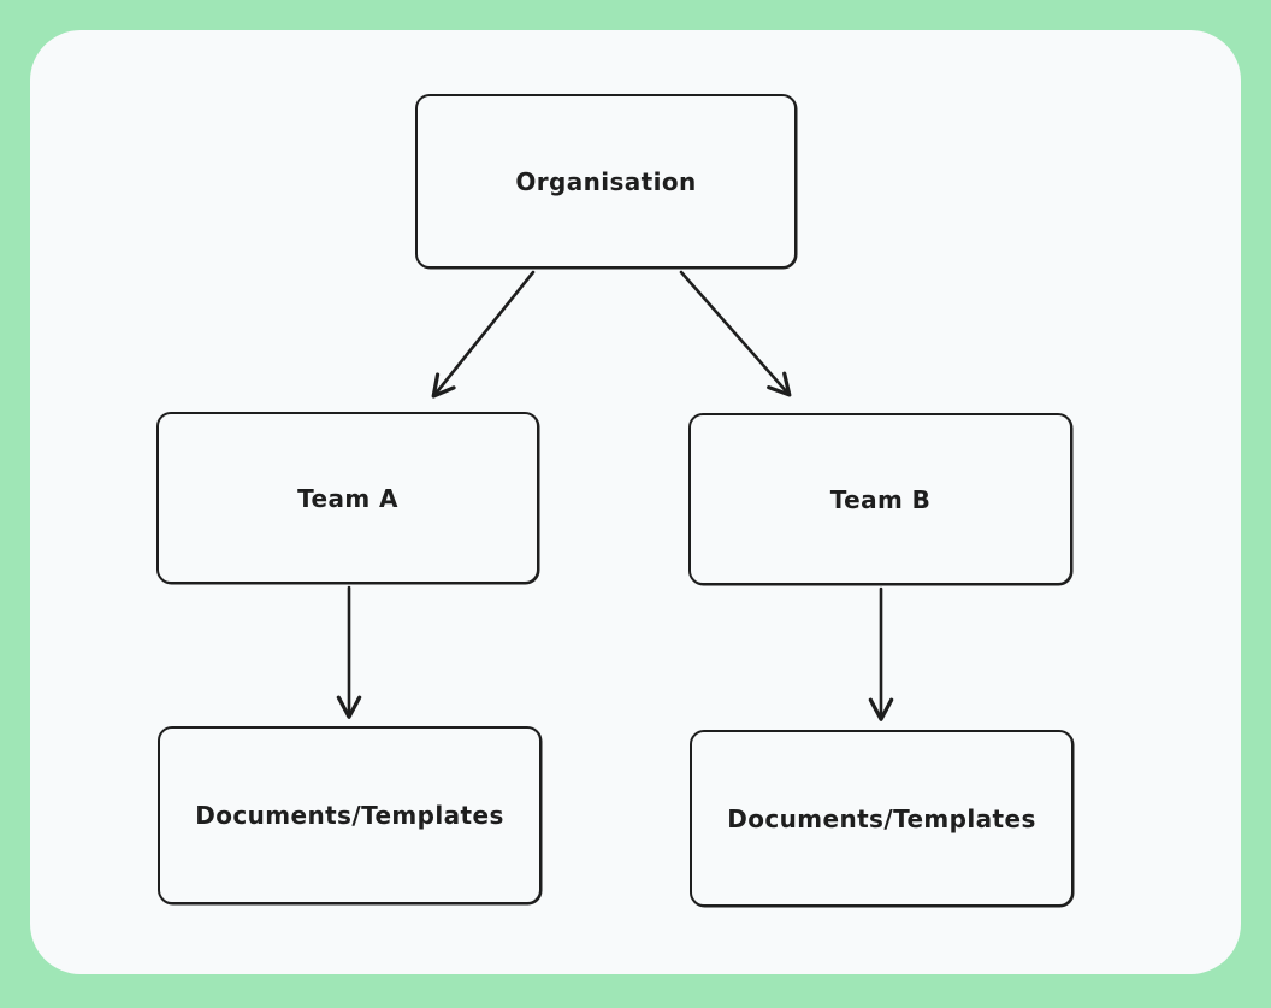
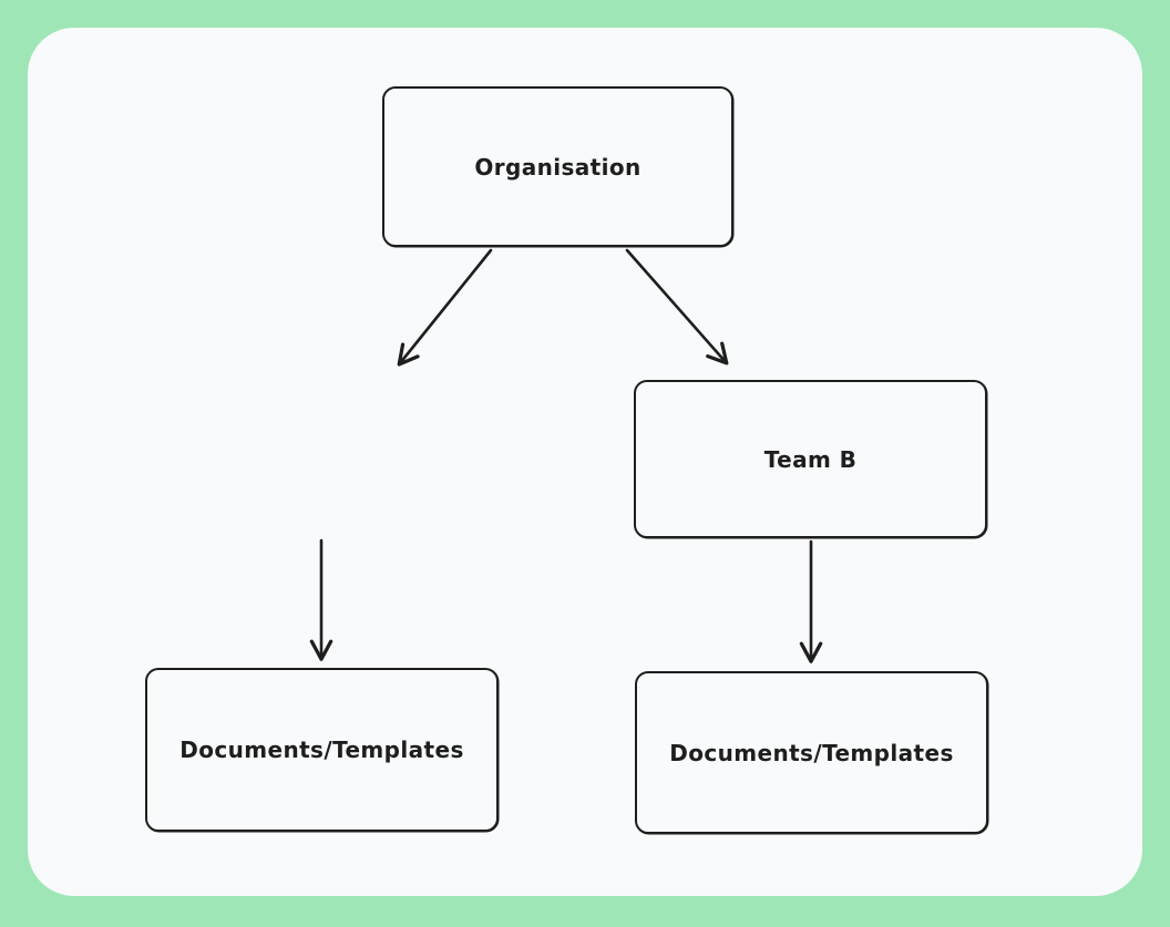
  Organisation
- Team A
  Team B
  Documents/Templates
  Documents/Templates
